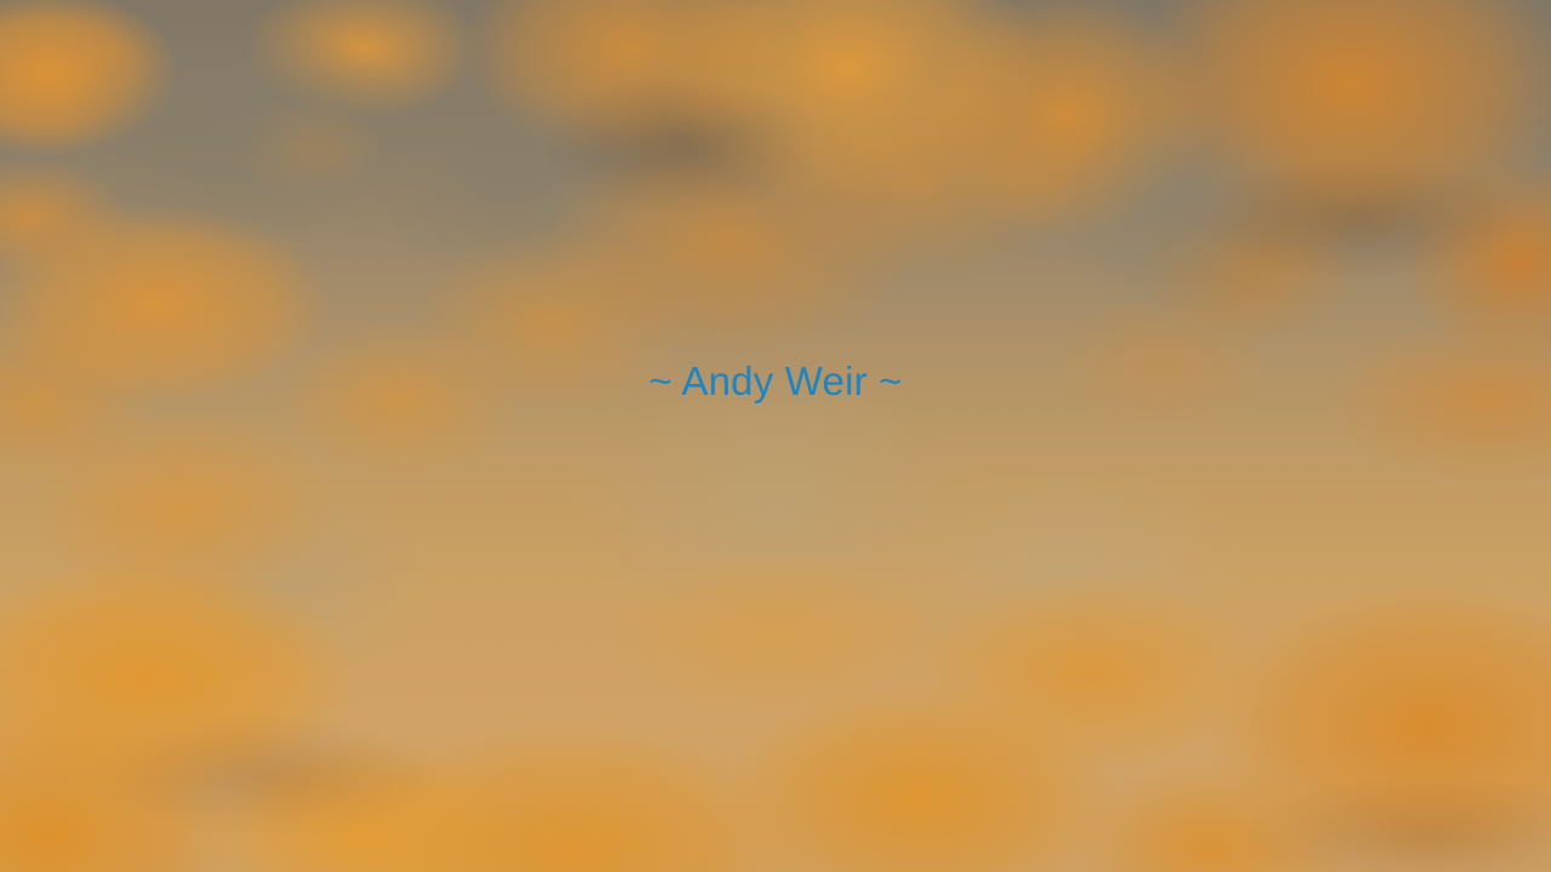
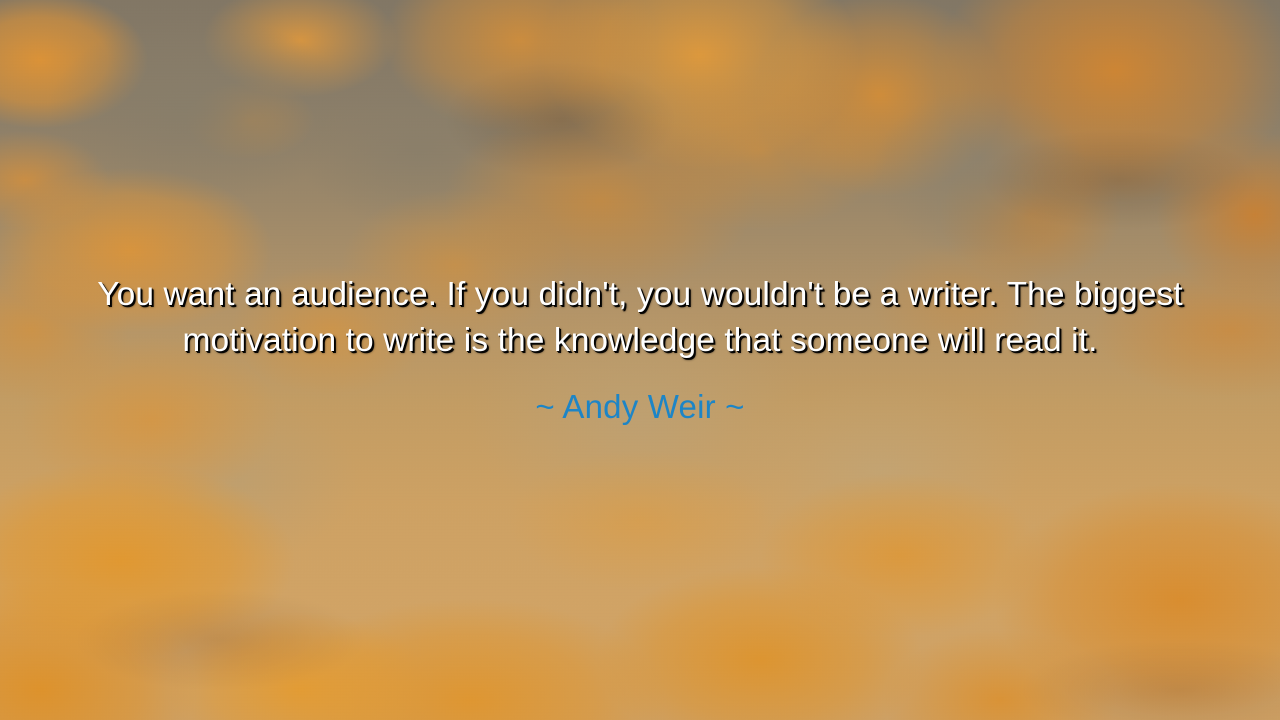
+ You want an audience. If you didn't, you wouldn't be a writer. The biggest motivation to write is the knowledge that someone will read it.
  ~ Andy Weir ~
